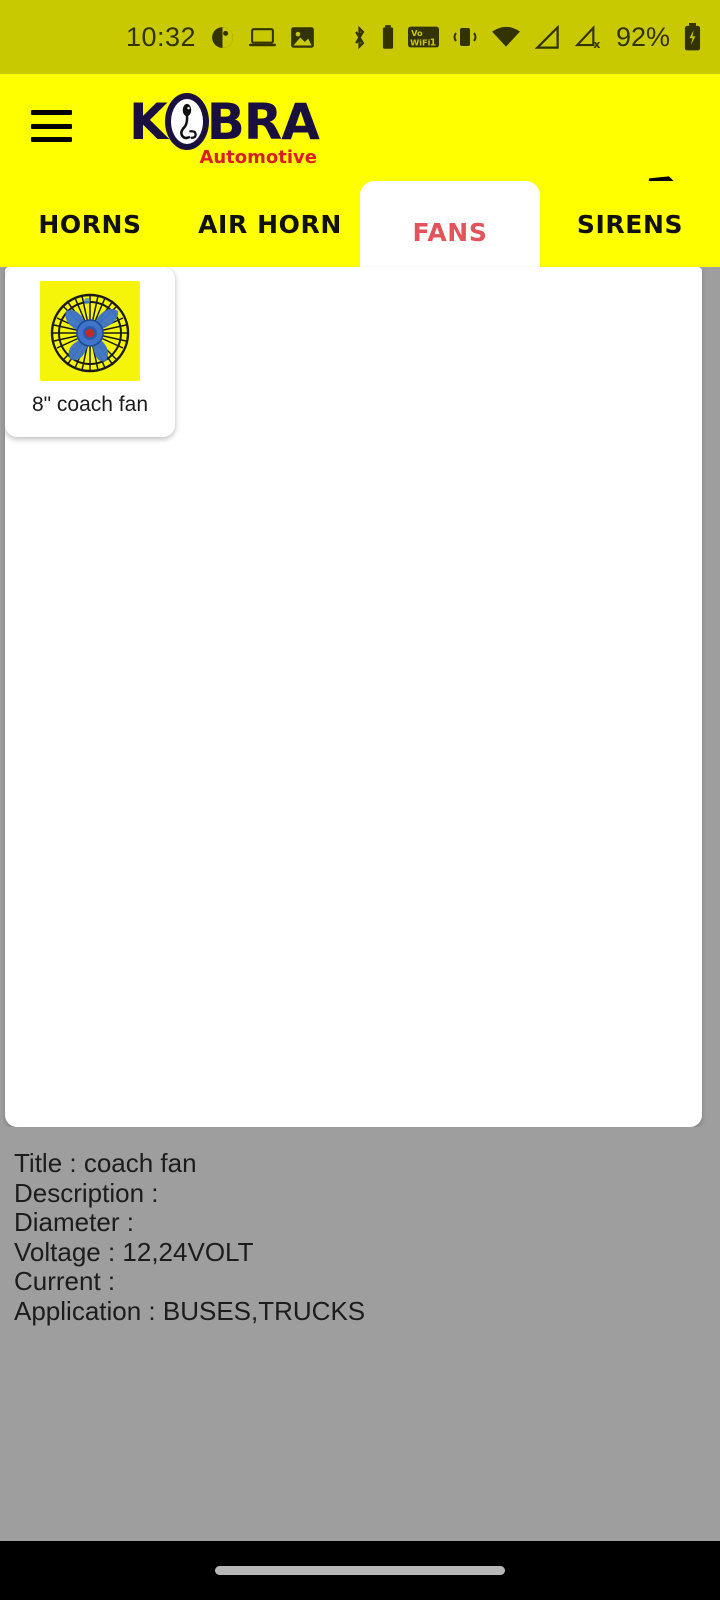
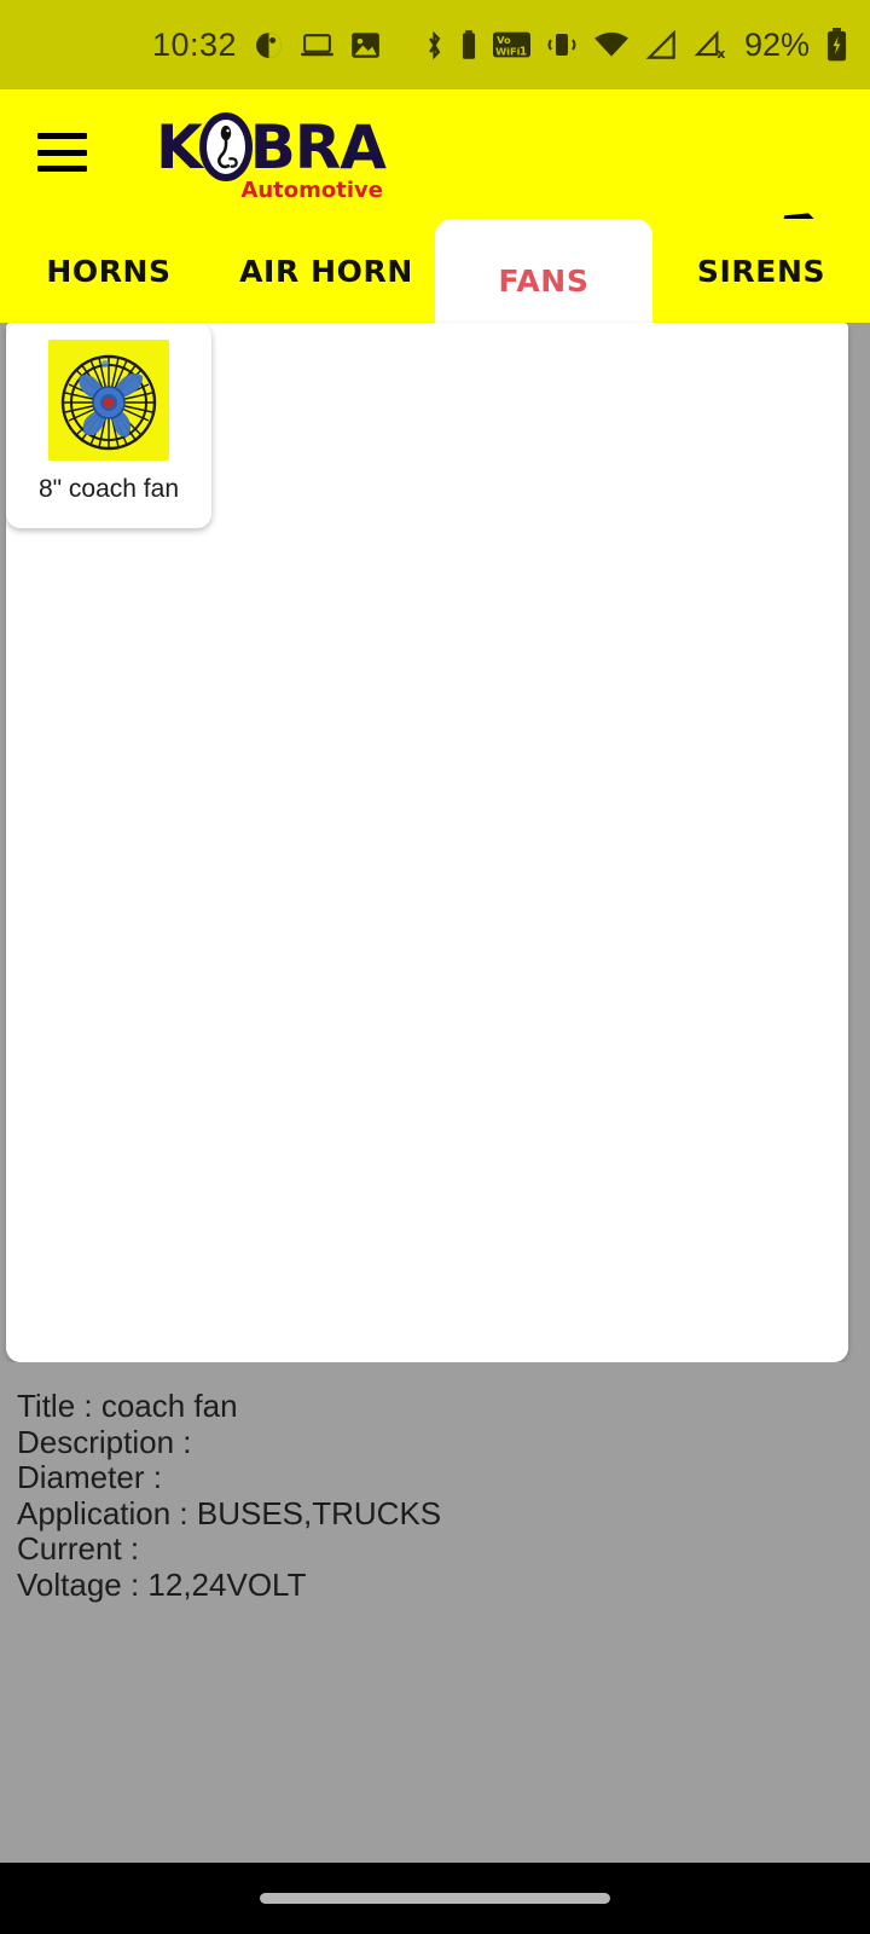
  10:32
  Vo
  WiFi
  1
  x
  92%
  K
  BRA
  Automotive
  HORNS
  AIR HORN
  FANS
  SIRENS
  8" coach fan
  Title : coach fan
  Description :
  Diameter :
- Voltage : 12,24VOLT
+ Application : BUSES,TRUCKS
  Current :
- Application : BUSES,TRUCKS
+ Voltage : 12,24VOLT
